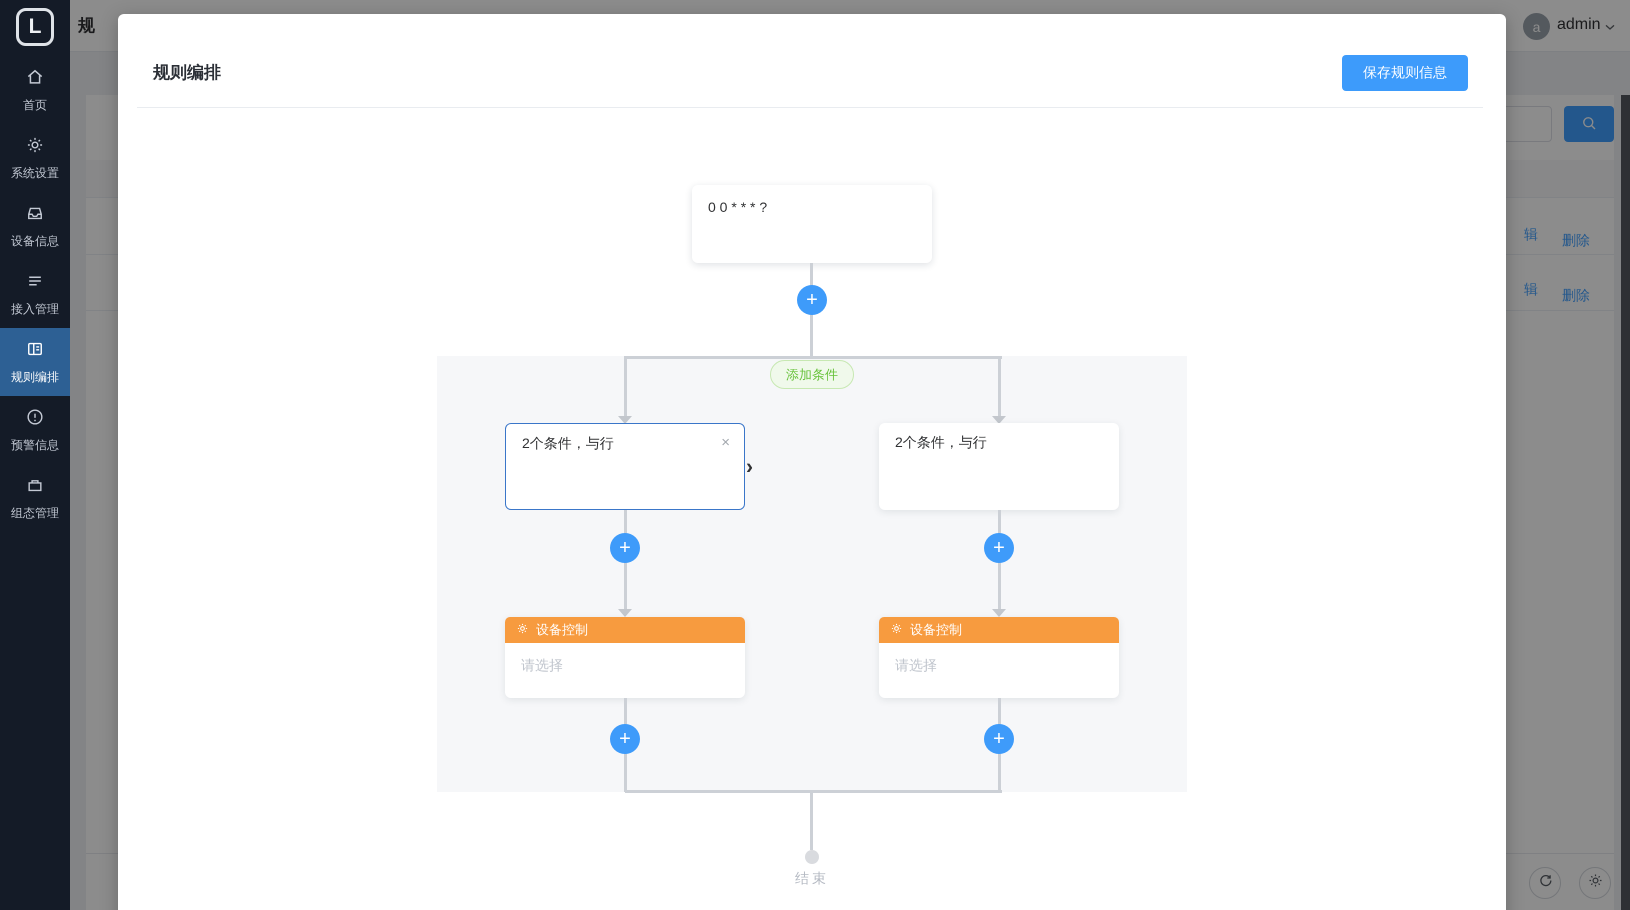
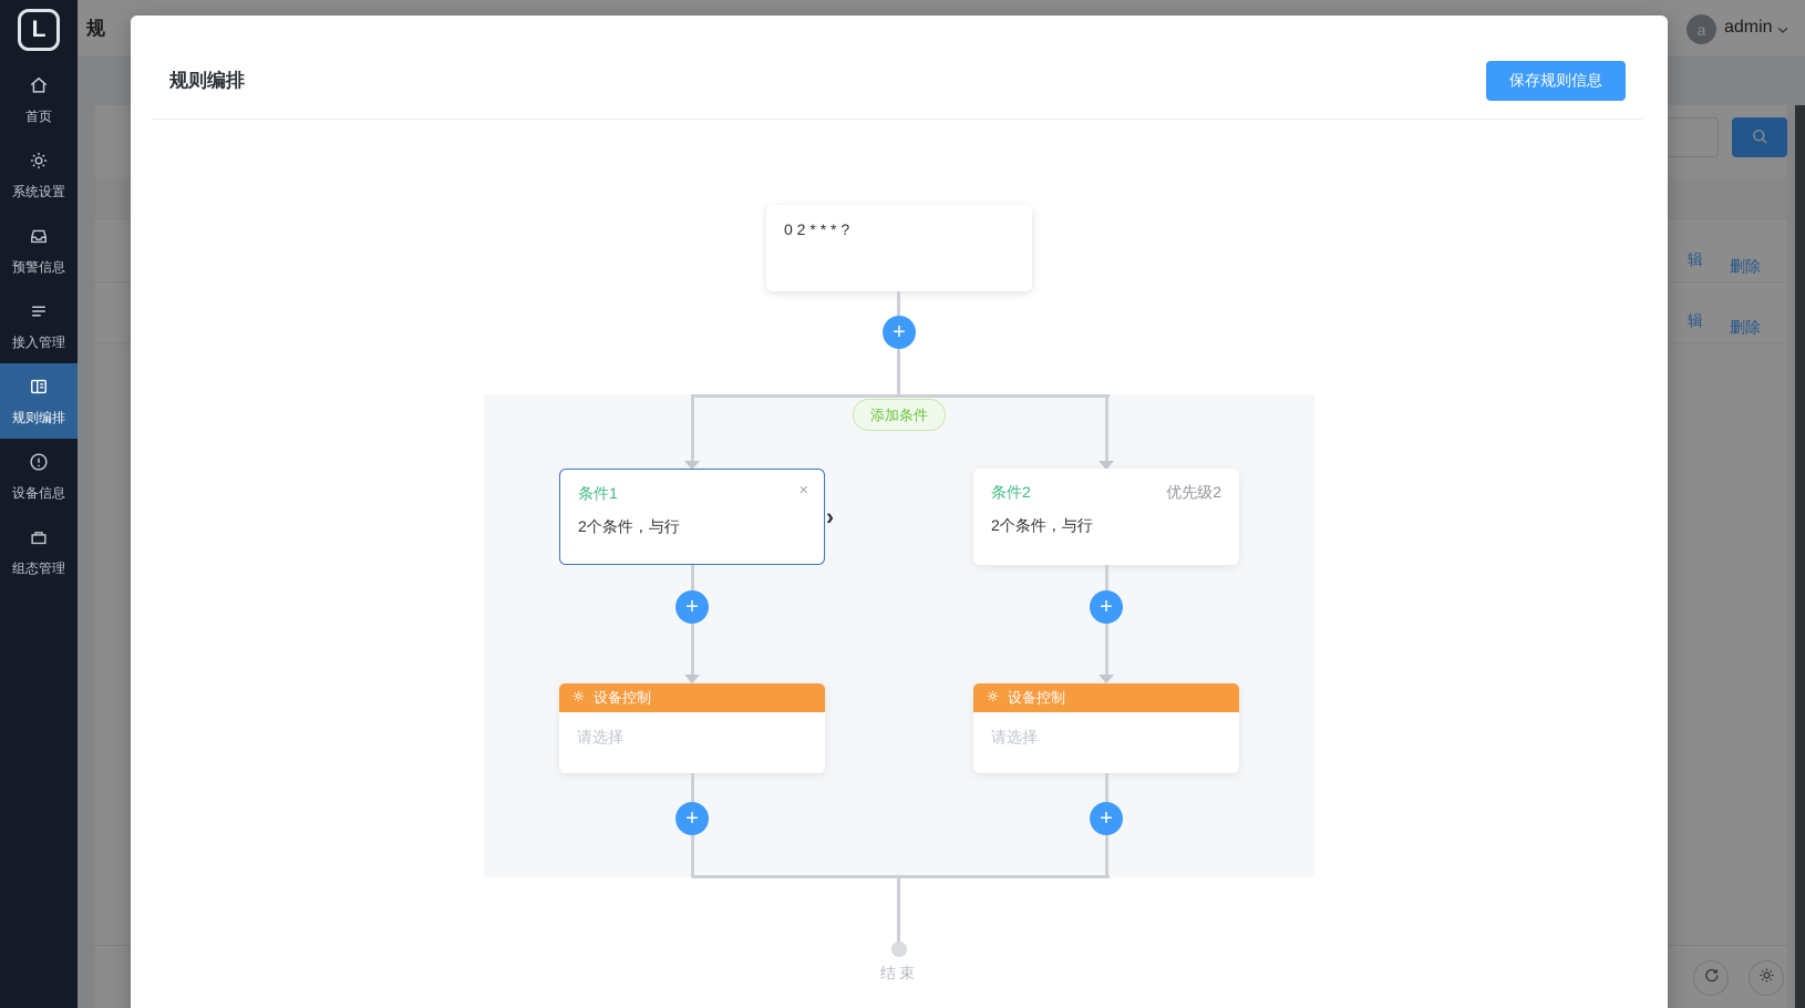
  规
  a
  admin
  辑 删除
  辑 删除
  L
  首页
  系统设置
- 设备信息
+ 预警信息
  接入管理
  规则编排
- 预警信息
+ 设备信息
  组态管理
  规则编排
  保存规则信息
- 0 0 * * * ?
+ 0 2 * * * ?
  +
  添加条件
+ 条件1
  2个条件，与行
  ×
  ›
+ 条件2
+ 优先级2
  2个条件，与行
  +
  +
  设备控制
  请选择
  设备控制
  请选择
  +
  +
  结束
